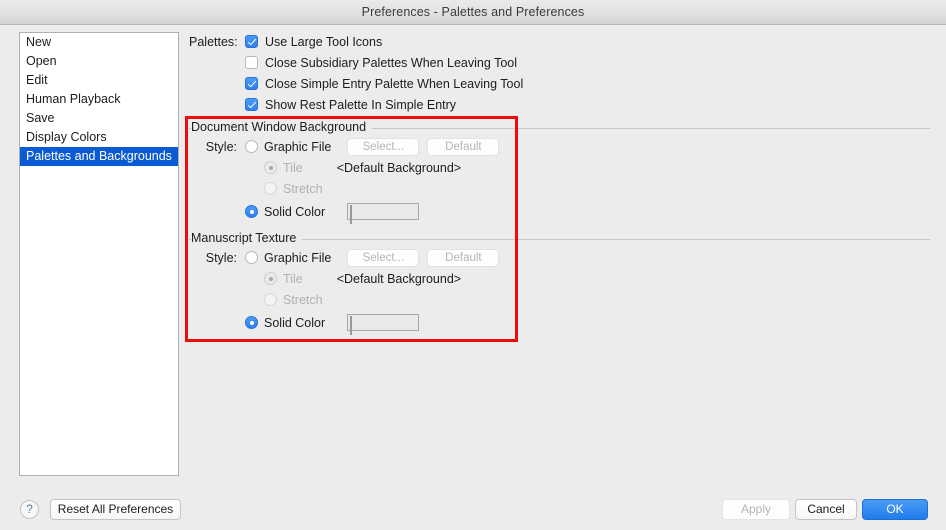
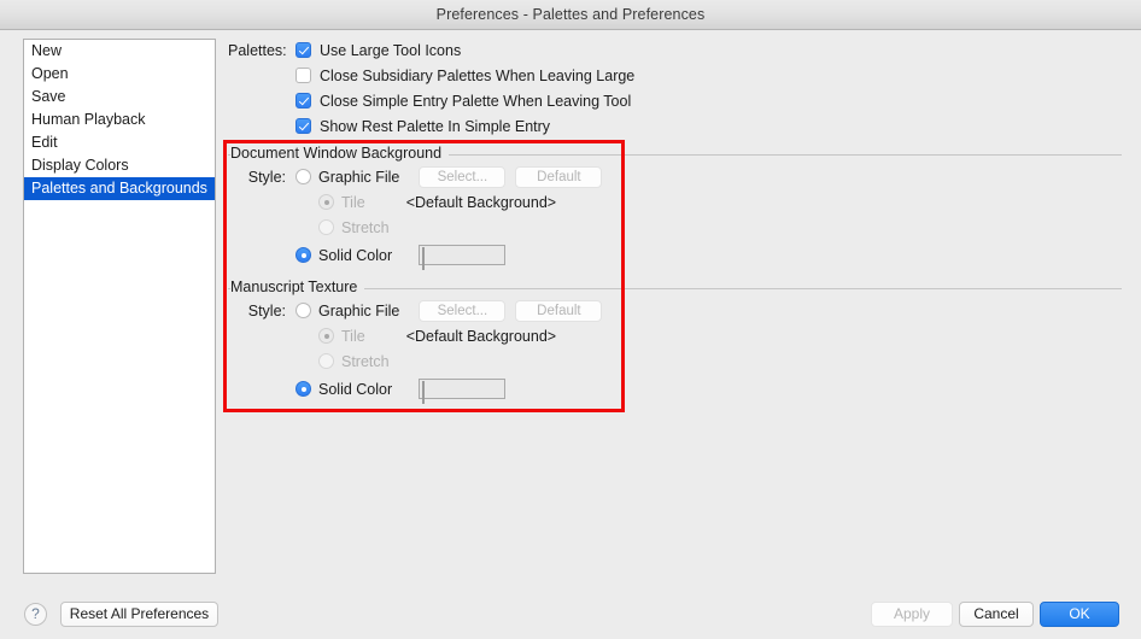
  Preferences - Palettes and Preferences
  New
  Open
- Edit
+ Save
  Human Playback
- Save
+ Edit
  Display Colors
  Palettes and Backgrounds
  Palettes:
  Use Large Tool Icons
- Close Subsidiary Palettes When Leaving Tool
+ Close Subsidiary Palettes When Leaving Large
  Close Simple Entry Palette When Leaving Tool
  Show Rest Palette In Simple Entry
  Document Window Background
  Style:
  Graphic File
  Select...
  Default
  Tile
  <Default Background>
  Stretch
  Solid Color
  Manuscript Texture
  Style:
  Graphic File
  Select...
  Default
  Tile
  <Default Background>
  Stretch
  Solid Color
  ?
  Reset All Preferences
  Apply
  Cancel
  OK
